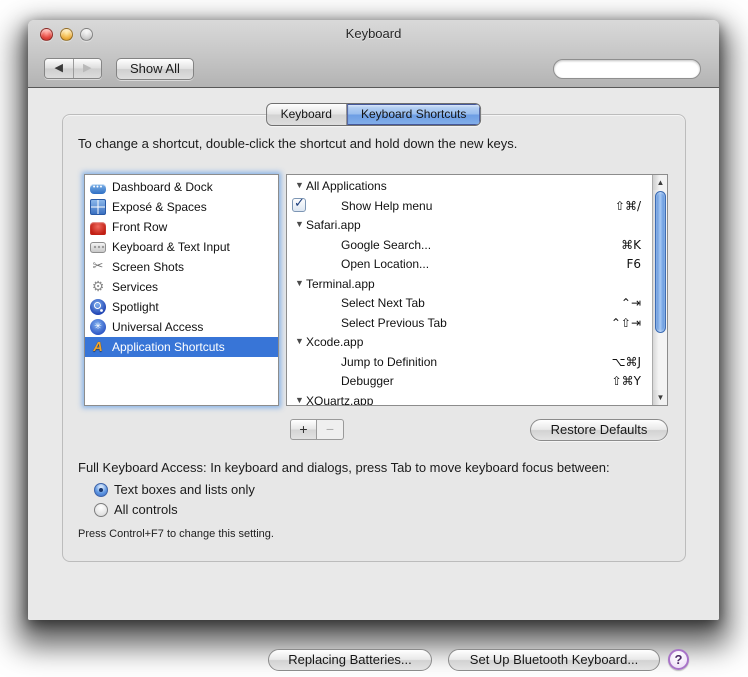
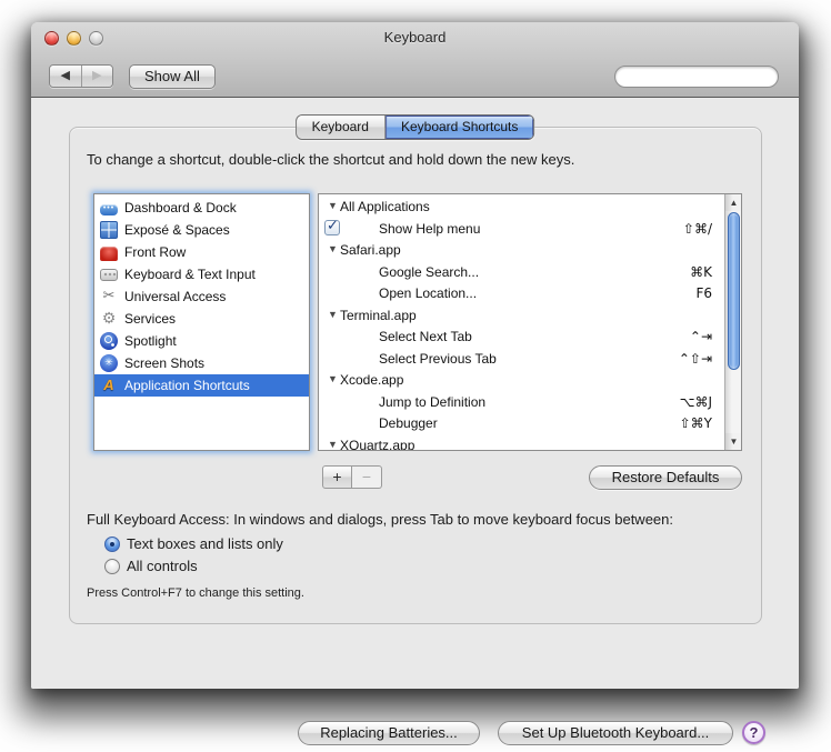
  Keyboard
  ◀
  ▶
  Show All
  Keyboard
  Keyboard Shortcuts
  To change a shortcut, double-click the shortcut and hold down the new keys.
  Dashboard & Dock
  Exposé & Spaces
  Front Row
  Keyboard & Text Input
- Screen Shots
+ Universal Access
  Services
  Spotlight
- Universal Access
+ Screen Shots
  Application Shortcuts
  ▼
  All Applications
  Show Help menu
  ⇧⌘/
  ▼
  Safari.app
  Google Search...
  ⌘K
  Open Location...
  F6
  ▼
  Terminal.app
  Select Next Tab
  ⌃⇥
  Select Previous Tab
  ⌃⇧⇥
  ▼
  Xcode.app
  Jump to Definition
  ⌥⌘J
  Debugger
  ⇧⌘Y
  ▼
  XQuartz.app
  ▲
  ▼
  +
  −
  Restore Defaults
- Full Keyboard Access: In keyboard and dialogs, press Tab to move keyboard focus between:
+ Full Keyboard Access: In windows and dialogs, press Tab to move keyboard focus between:
  Text boxes and lists only
  All controls
  Press Control+F7 to change this setting.
  Replacing Batteries...
  Set Up Bluetooth Keyboard...
  ?
